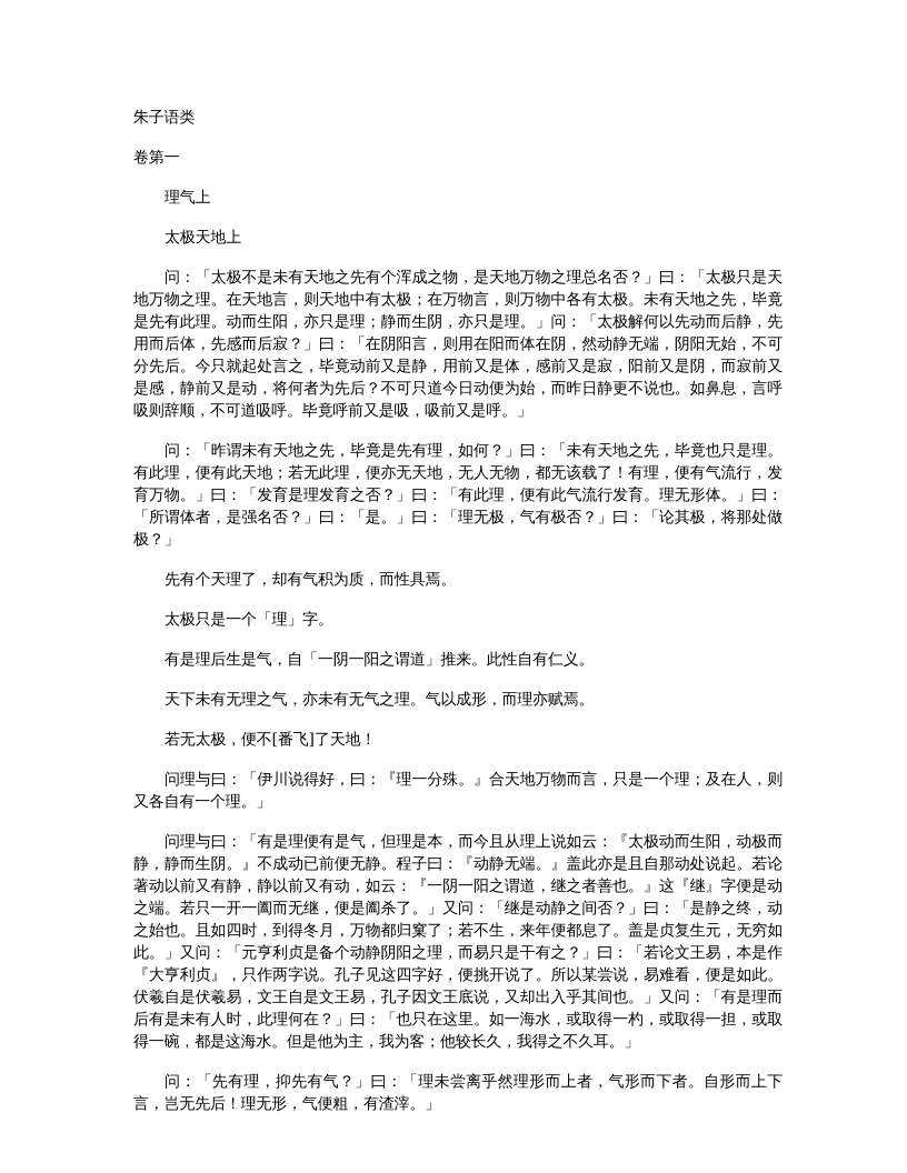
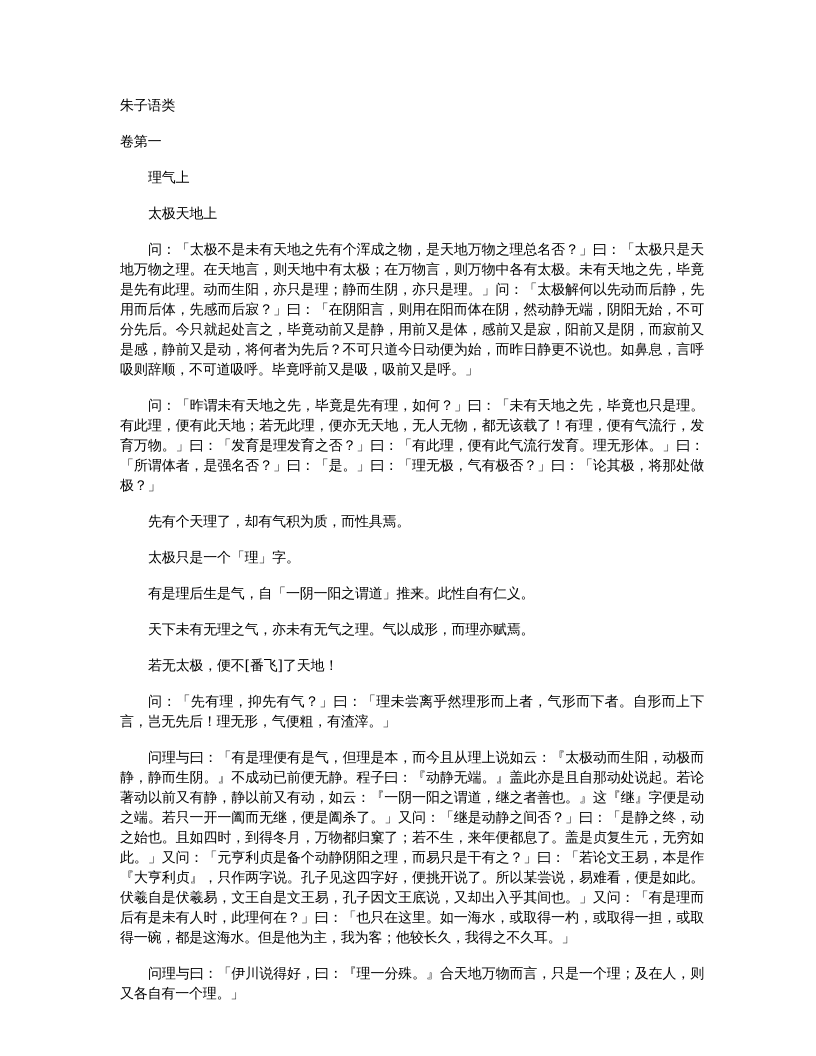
  朱子语类
  卷第一
  理气上
  太极天地上
  问：「太极不是未有天地之先有个浑成之物，是天地万物之理总名否？」曰：「太极只是天地万物之理。在天地言，则天地中有太极；在万物言，则万物中各有太极。未有天地之先，毕竟是先有此理。动而生阳，亦只是理；静而生阴，亦只是理。」问：「太极解何以先动而后静，先用而后体，先感而后寂？」曰：「在阴阳言，则用在阳而体在阴，然动静无端，阴阳无始，不可分先后。今只就起处言之，毕竟动前又是静，用前又是体，感前又是寂，阳前又是阴，而寂前又是感，静前又是动，将何者为先后？不可只道今日动便为始，而昨日静更不说也。如鼻息，言呼吸则辞顺，不可道吸呼。毕竟呼前又是吸，吸前又是呼。」
  问：「昨谓未有天地之先，毕竟是先有理，如何？」曰：「未有天地之先，毕竟也只是理。有此理，便有此天地；若无此理，便亦无天地，无人无物，都无该载了！有理，便有气流行，发育万物。」曰：「发育是理发育之否？」曰：「有此理，便有此气流行发育。理无形体。」曰：「所谓体者，是强名否？」曰：「是。」曰：「理无极，气有极否？」曰：「论其极，将那处做极？」
  先有个天理了，却有气积为质，而性具焉。
  太极只是一个「理」字。
  有是理后生是气，自「一阴一阳之谓道」推来。此性自有仁义。
  天下未有无理之气，亦未有无气之理。气以成形，而理亦赋焉。
  若无太极，便不[番飞]了天地！
- 问理与曰：「伊川说得好，曰：『理一分殊。』合天地万物而言，只是一个理；及在人，则又各自有一个理。」
+ 问：「先有理，抑先有气？」曰：「理未尝离乎然理形而上者，气形而下者。自形而上下言，岂无先后！理无形，气便粗，有渣滓。」
  问理与曰：「有是理便有是气，但理是本，而今且从理上说如云：『太极动而生阳，动极而静，静而生阴。』不成动已前便无静。程子曰：『动静无端。』盖此亦是且自那动处说起。若论著动以前又有静，静以前又有动，如云：『一阴一阳之谓道，继之者善也。』这『继』字便是动之端。若只一开一阖而无继，便是阖杀了。」又问：「继是动静之间否？」曰：「是静之终，动之始也。且如四时，到得冬月，万物都归窠了；若不生，来年便都息了。盖是贞复生元，无穷如此。」又问：「元亨利贞是备个动静阴阳之理，而易只是干有之？」曰：「若论文王易，本是作『大亨利贞』，只作两字说。孔子见这四字好，便挑开说了。所以某尝说，易难看，便是如此。伏羲自是伏羲易，文王自是文王易，孔子因文王底说，又却出入乎其间也。」又问：「有是理而后有是未有人时，此理何在？」曰：「也只在这里。如一海水，或取得一杓，或取得一担，或取得一碗，都是这海水。但是他为主，我为客；他较长久，我得之不久耳。」
- 问：「先有理，抑先有气？」曰：「理未尝离乎然理形而上者，气形而下者。自形而上下言，岂无先后！理无形，气便粗，有渣滓。」
+ 问理与曰：「伊川说得好，曰：『理一分殊。』合天地万物而言，只是一个理；及在人，则又各自有一个理。」
